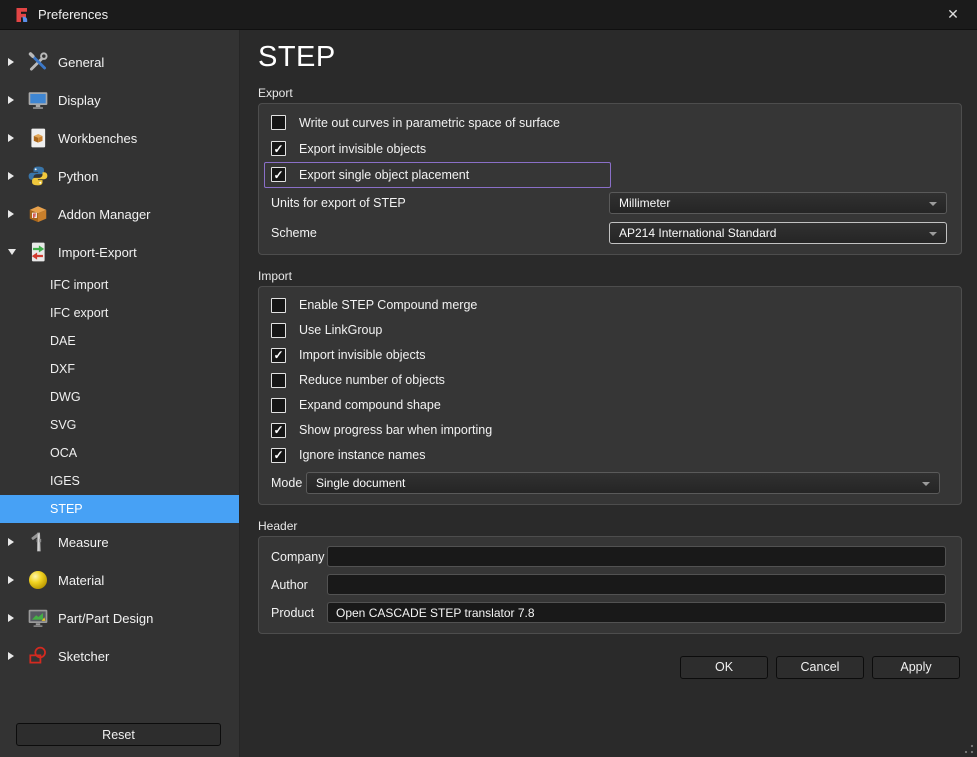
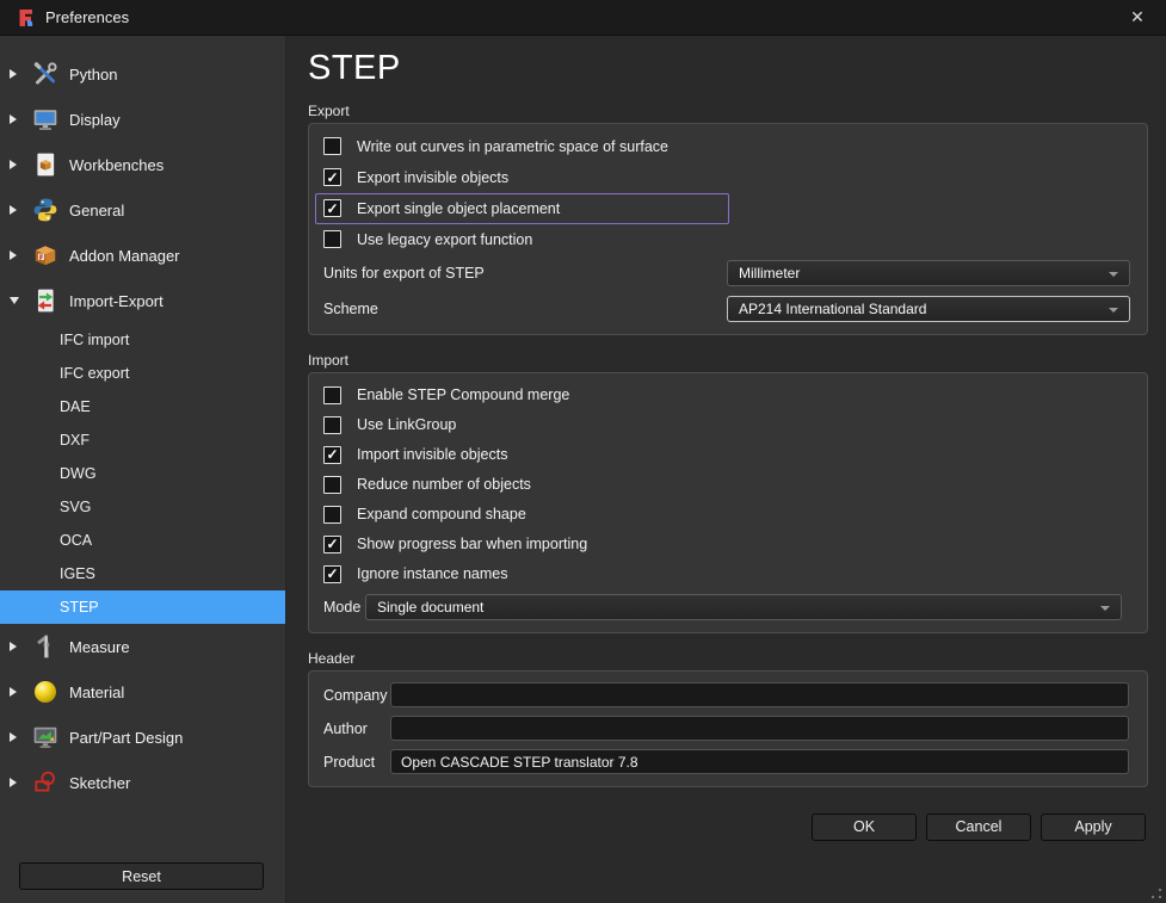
  Preferences
  ✕
- General
+ Python
  Display
  Workbenches
- Python
+ General
  Addon Manager
  Import-Export
  IFC import
  IFC export
  DAE
  DXF
  DWG
  SVG
  OCA
  IGES
  STEP
  Measure
  Material
  Part/Part Design
  Sketcher
  Reset
  STEP
  Export
  Write out curves in parametric space of surface
  Export invisible objects
  Export single object placement
+ Use legacy export function
  Units for export of STEP
  Millimeter
  Scheme
  AP214 International Standard
  Import
  Enable STEP Compound merge
  Use LinkGroup
  Import invisible objects
  Reduce number of objects
  Expand compound shape
  Show progress bar when importing
  Ignore instance names
  Mode
  Single document
  Header
  Company
  Author
  Product
  Open CASCADE STEP translator 7.8
  OK
  Cancel
  Apply
